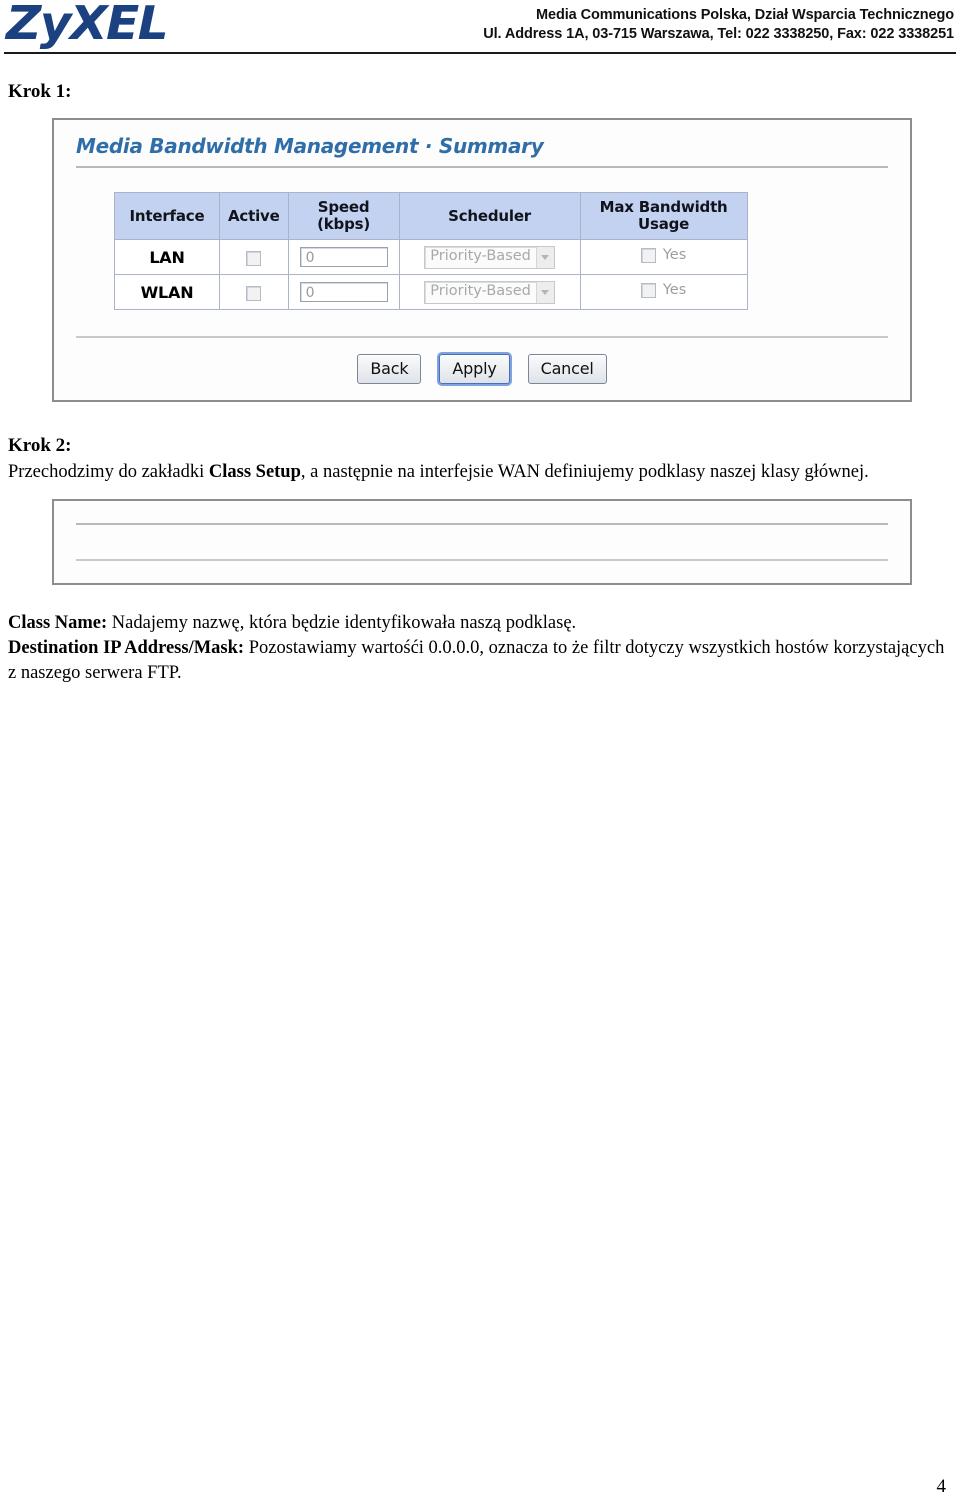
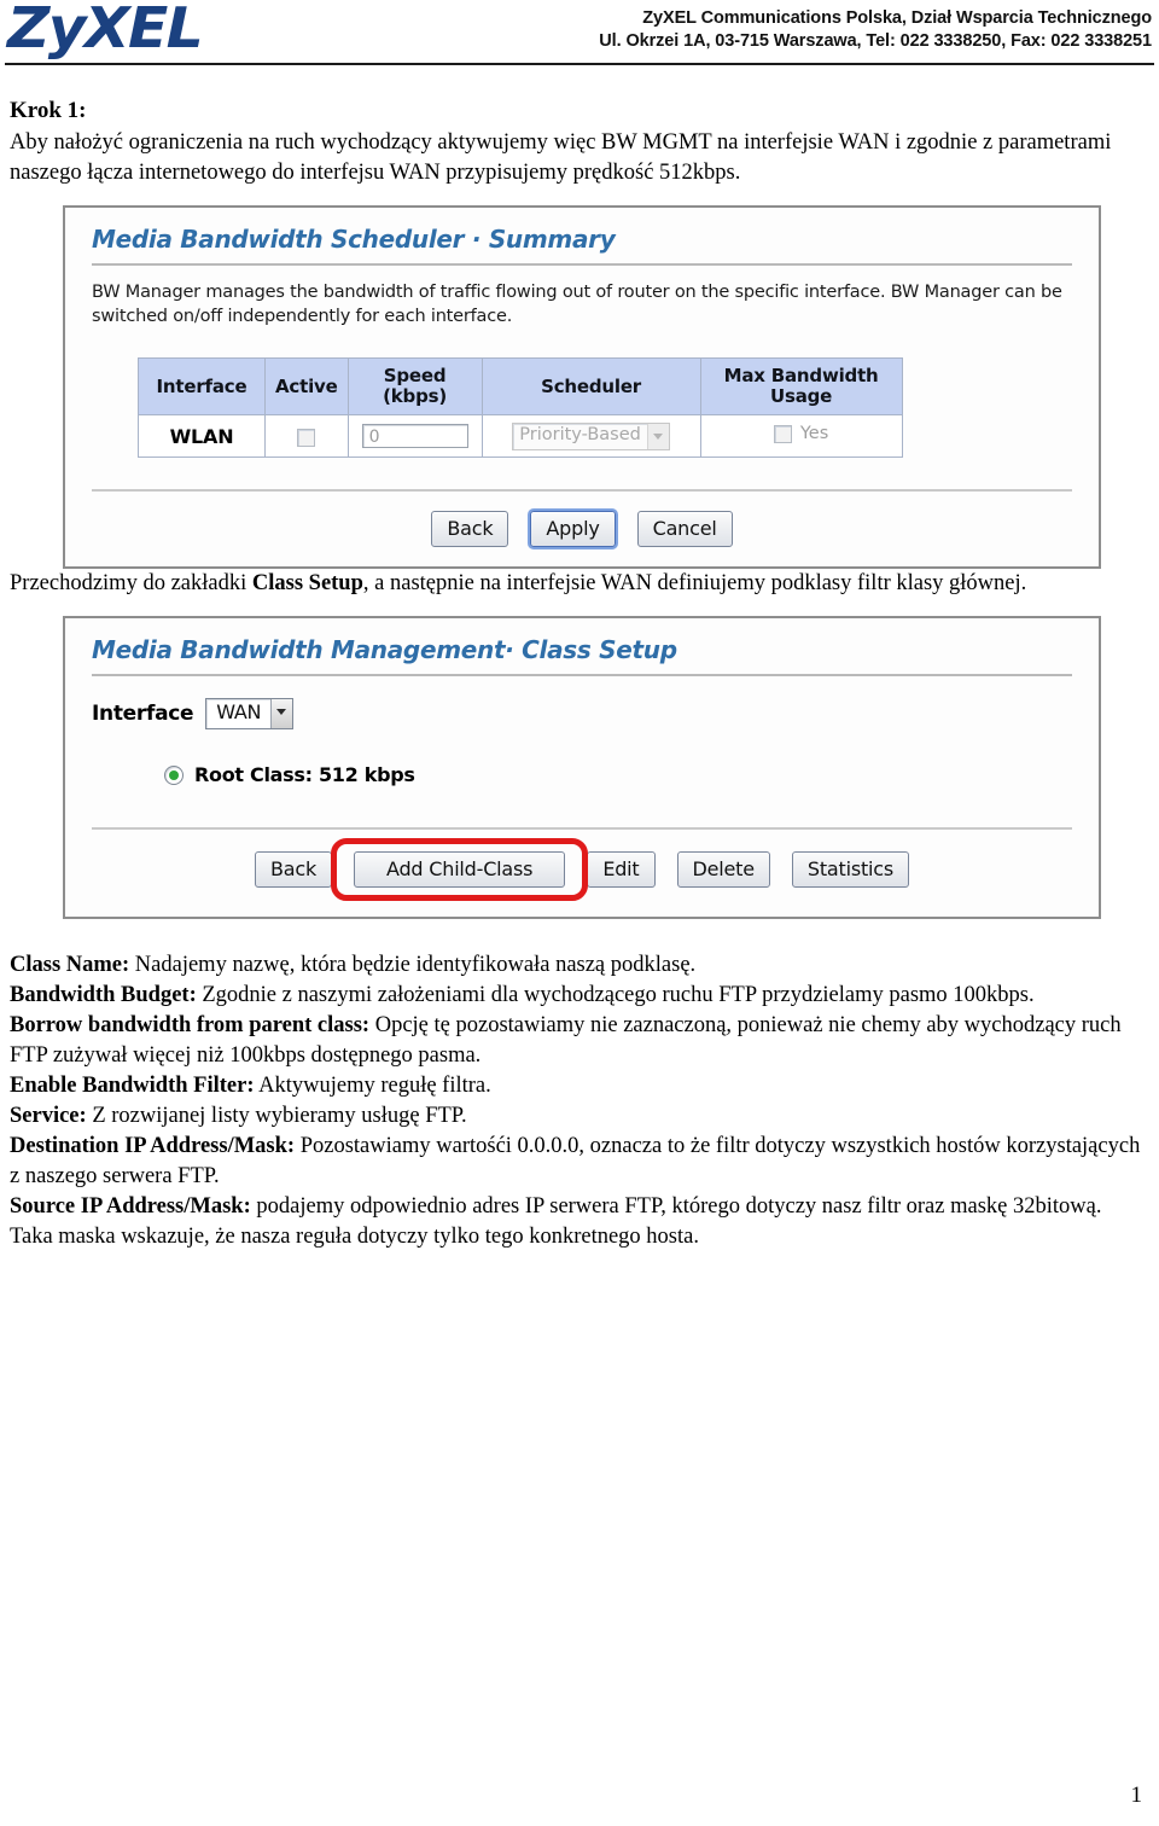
  ZyXEL
- Media Communications Polska, Dział Wsparcia Technicznego
+ ZyXEL Communications Polska, Dział Wsparcia Technicznego
- Ul. Address 1A, 03-715 Warszawa, Tel: 022 3338250, Fax: 022 3338251
+ Ul. Okrzei 1A, 03-715 Warszawa, Tel: 022 3338250, Fax: 022 3338251
  Krok 1:
+ Aby nałożyć ograniczenia na ruch wychodzący aktywujemy więc BW MGMT na interfejsie WAN i zgodnie z parametrami naszego łącza internetowego do interfejsu WAN przypisujemy prędkość 512kbps.
- Media Bandwidth Management · Summary
+ Media Bandwidth Scheduler · Summary
+ BW Manager manages the bandwidth of traffic flowing out of router on the specific interface. BW Manager can be switched on/off independently for each interface.
  Interface	Active	Speed (kbps)	Scheduler	Max Bandwidth Usage
- LAN		0	Priority-Based	Yes
  WLAN		0	Priority-Based	Yes
  Back Apply Cancel
- Krok 2:
- Przechodzimy do zakładki Class Setup, a następnie na interfejsie WAN definiujemy podklasy naszej klasy głównej.
+ Przechodzimy do zakładki Class Setup, a następnie na interfejsie WAN definiujemy podklasy filtr klasy głównej.
+ Media Bandwidth Management· Class Setup
+ Interface
+ WAN
+ Root Class: 512 kbps
+ Back Add Child-Class Edit Delete Statistics
  Class Name: Nadajemy nazwę, która będzie identyfikowała naszą podklasę.
+ Bandwidth Budget: Zgodnie z naszymi założeniami dla wychodzącego ruchu FTP przydzielamy pasmo 100kbps.
+ Borrow bandwidth from parent class: Opcję tę pozostawiamy nie zaznaczoną, ponieważ nie chemy aby wychodzący ruch FTP zużywał więcej niż 100kbps dostępnego pasma.
+ Enable Bandwidth Filter: Aktywujemy regułę filtra.
+ Service: Z rozwijanej listy wybieramy usługę FTP.
  Destination IP Address/Mask: Pozostawiamy wartośći 0.0.0.0, oznacza to że filtr dotyczy wszystkich hostów korzystających z naszego serwera FTP.
+ Source IP Address/Mask: podajemy odpowiednio adres IP serwera FTP, którego dotyczy nasz filtr oraz maskę 32bitową. Taka maska wskazuje, że nasza reguła dotyczy tylko tego konkretnego hosta.
- 4
+ 1
